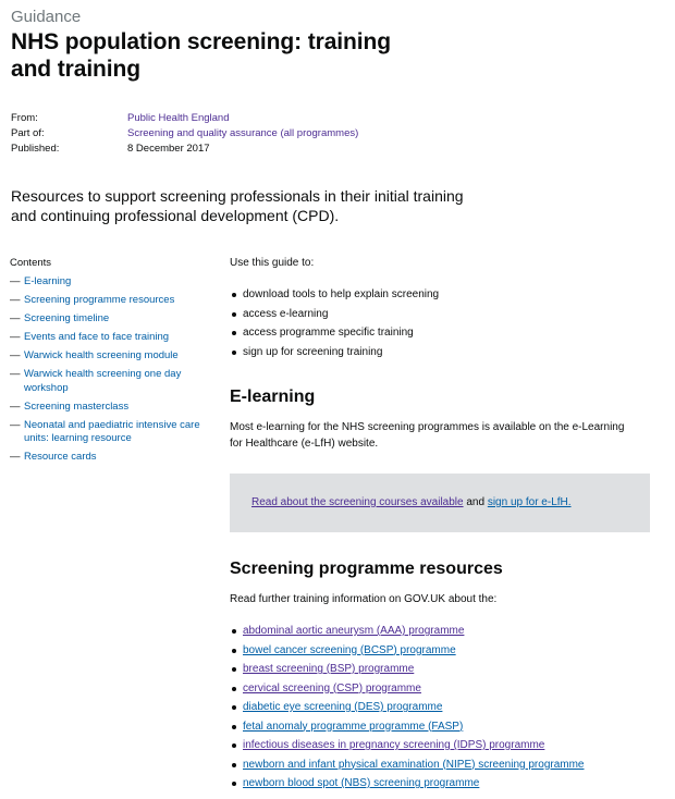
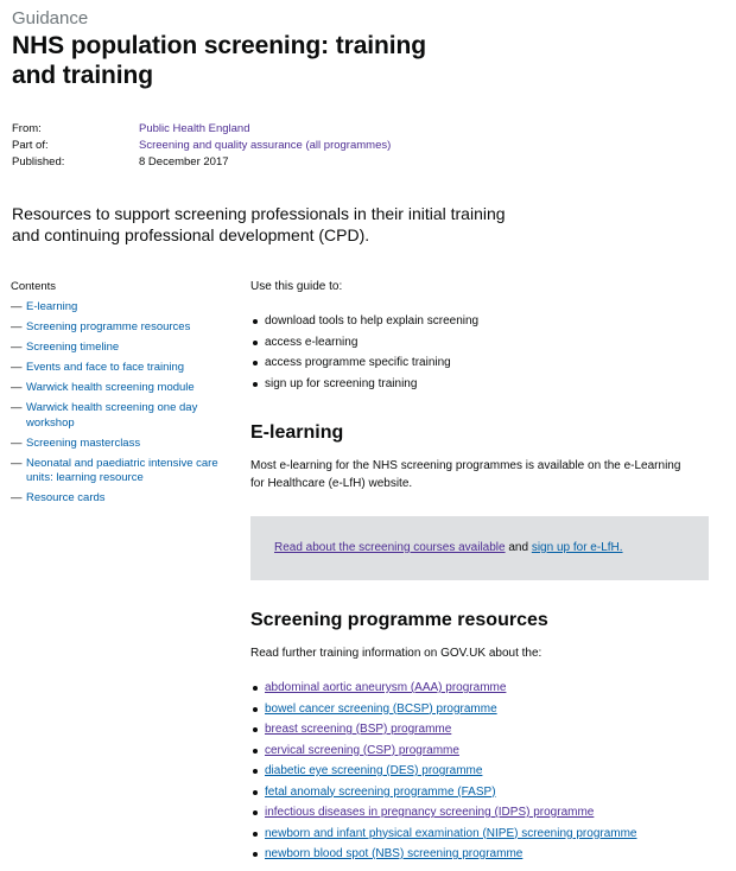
  Guidance
  NHS population screening: training and training
  From:
  Public Health England
  Part of:
  Screening and quality assurance (all programmes)
  Published:
  8 December 2017
  Resources to support screening professionals in their initial training and continuing professional development (CPD).
  Contents
  —
  E-learning
  —
  Screening programme resources
  —
  Screening timeline
  —
  Events and face to face training
  —
  Warwick health screening module
  —
  Warwick health screening one day workshop
  —
  Screening masterclass
  —
  Neonatal and paediatric intensive care units: learning resource
  —
  Resource cards
  Use this guide to:
  download tools to help explain screening
  access e-learning
  access programme specific training
  sign up for screening training
  E-learning
  Most e-learning for the NHS screening programmes is available on the e-Learning for Healthcare (e-LfH) website.
  Read about the screening courses available and sign up for e-LfH.
  Screening programme resources
  Read further training information on GOV.UK about the:
  abdominal aortic aneurysm (AAA) programme
  bowel cancer screening (BCSP) programme
  breast screening (BSP) programme
  cervical screening (CSP) programme
  diabetic eye screening (DES) programme
- fetal anomaly programme programme (FASP)
+ fetal anomaly screening programme (FASP)
  infectious diseases in pregnancy screening (IDPS) programme
  newborn and infant physical examination (NIPE) screening programme
  newborn blood spot (NBS) screening programme
